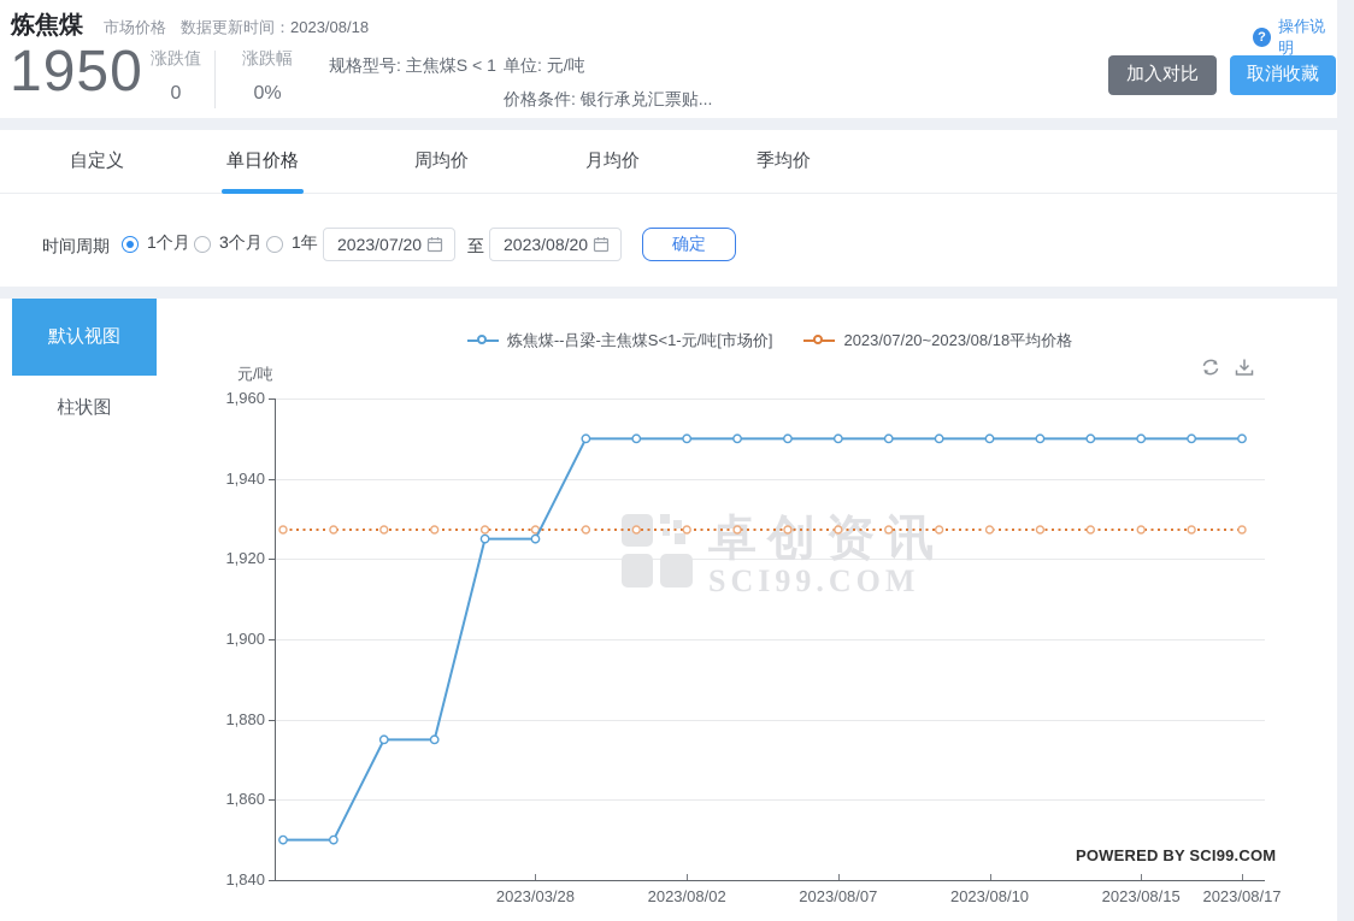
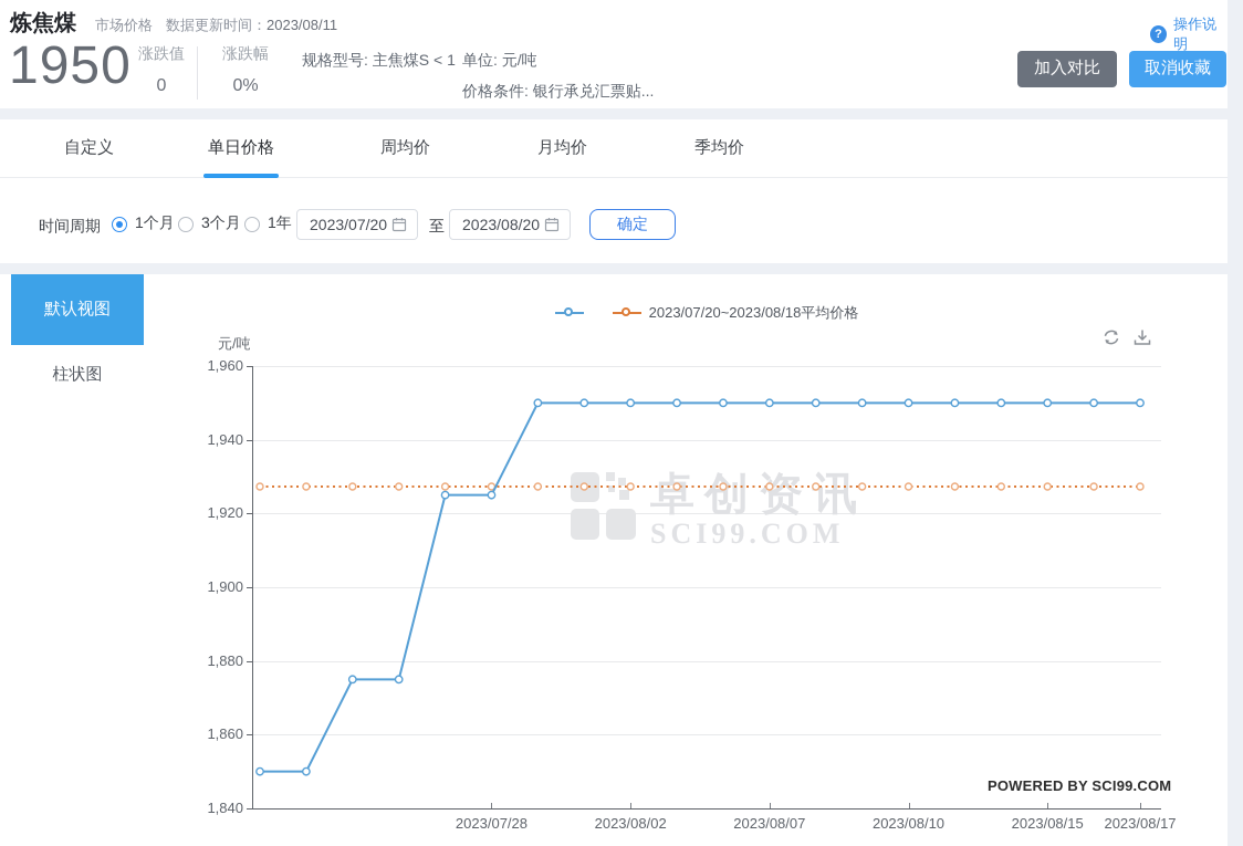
  炼焦煤
  市场价格
- 数据更新时间：2023/08/18
+ 数据更新时间：2023/08/11
  1950
  涨跌值
  0
  涨跌幅
  0%
  规格型号: 主焦煤S < 1
  单位: 元/吨
  价格条件: 银行承兑汇票贴...
  ?
  操作说明
  加入对比
  取消收藏
  自定义
  单日价格
  周均价
  月均价
  季均价
  时间周期
  1个月
  3个月
  1年
  2023/07/20
  至
  2023/08/20
  确定
  默认视图
  柱状图
- 炼焦煤--吕梁-主焦煤S<1-元/吨[市场价]
  2023/07/20~2023/08/18平均价格
  元/吨
  卓创资讯
  SCI99.COM
  1,960
  1,940
  1,920
  1,900
  1,880
  1,860
  1,840
- 2023/03/28
+ 2023/07/28
  2023/08/02
  2023/08/07
  2023/08/10
  2023/08/15
  2023/08/17
  POWERED BY SCI99.COM
